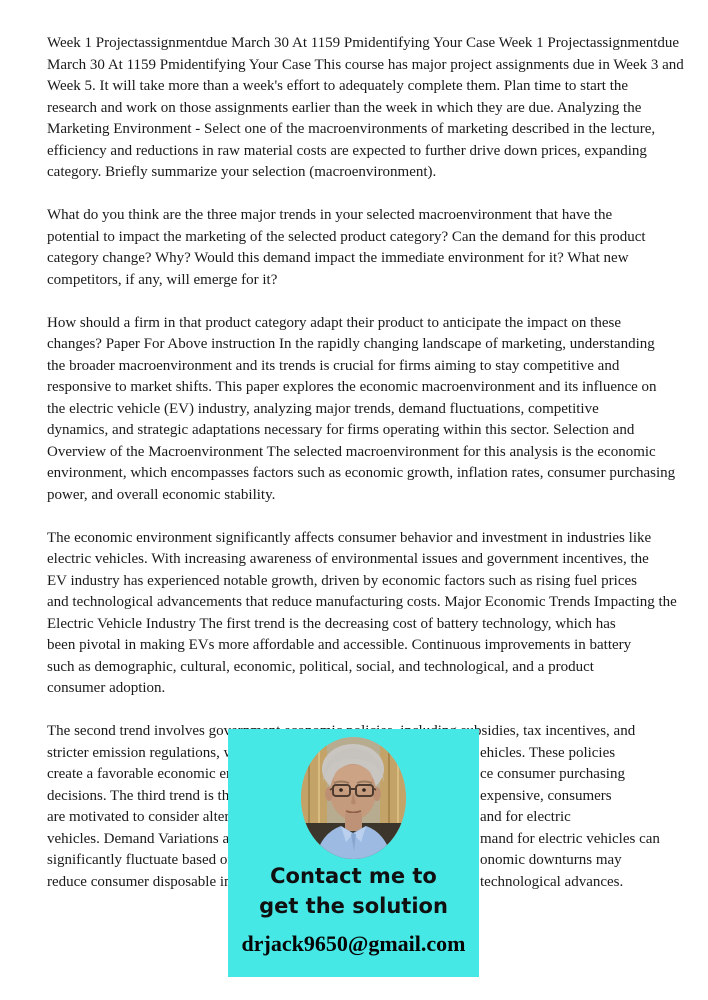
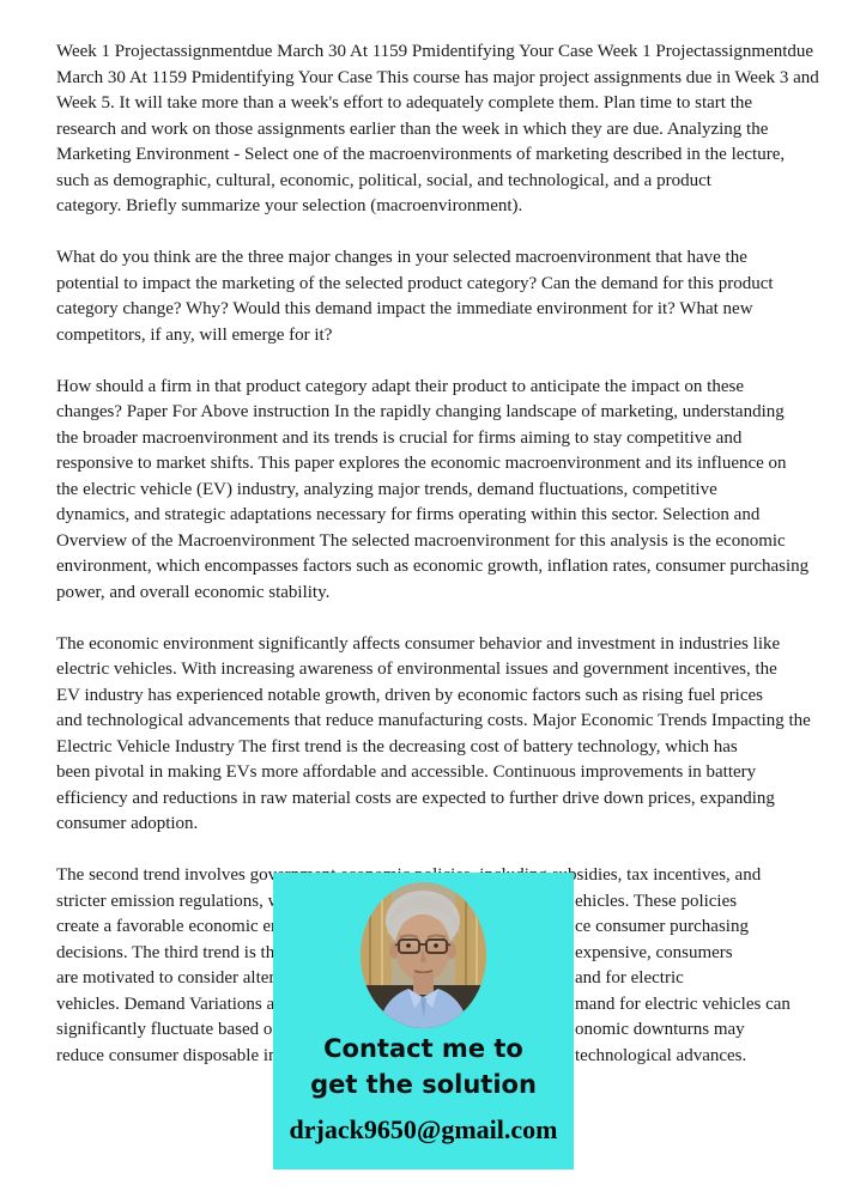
  Week 1 Projectassignmentdue March 30 At 1159 Pmidentifying Your Case Week 1 Projectassignmentdue
  March 30 At 1159 Pmidentifying Your Case This course has major project assignments due in Week 3 and
  Week 5. It will take more than a week's effort to adequately complete them. Plan time to start the
  research and work on those assignments earlier than the week in which they are due. Analyzing the
  Marketing Environment - Select one of the macroenvironments of marketing described in the lecture,
- efficiency and reductions in raw material costs are expected to further drive down prices, expanding
+ such as demographic, cultural, economic, political, social, and technological, and a product
  category. Briefly summarize your selection (macroenvironment).
- What do you think are the three major trends in your selected macroenvironment that have the
+ What do you think are the three major changes in your selected macroenvironment that have the
  potential to impact the marketing of the selected product category? Can the demand for this product
  category change? Why? Would this demand impact the immediate environment for it? What new
  competitors, if any, will emerge for it?
  How should a firm in that product category adapt their product to anticipate the impact on these
  changes? Paper For Above instruction In the rapidly changing landscape of marketing, understanding
  the broader macroenvironment and its trends is crucial for firms aiming to stay competitive and
  responsive to market shifts. This paper explores the economic macroenvironment and its influence on
  the electric vehicle (EV) industry, analyzing major trends, demand fluctuations, competitive
  dynamics, and strategic adaptations necessary for firms operating within this sector. Selection and
  Overview of the Macroenvironment The selected macroenvironment for this analysis is the economic
  environment, which encompasses factors such as economic growth, inflation rates, consumer purchasing
  power, and overall economic stability.
  The economic environment significantly affects consumer behavior and investment in industries like
  electric vehicles. With increasing awareness of environmental issues and government incentives, the
  EV industry has experienced notable growth, driven by economic factors such as rising fuel prices
  and technological advancements that reduce manufacturing costs. Major Economic Trends Impacting the
  Electric Vehicle Industry The first trend is the decreasing cost of battery technology, which has
  been pivotal in making EVs more affordable and accessible. Continuous improvements in battery
- such as demographic, cultural, economic, political, social, and technological, and a product
+ efficiency and reductions in raw material costs are expected to further drive down prices, expanding
  consumer adoption.
  stricter emission regulations,
  ehicles. These policies
  create a favorable economic e
  ce consumer purchasing
  decisions. The third trend is th
  expensive, consumers
  are motivated to consider alter
  and for electric
  vehicles. Demand Variations a
  mand for electric vehicles can
  significantly fluctuate based o
  onomic downturns may
  reduce consumer disposable i
  technological advances.
  Contact me to
  get the solution
  drjack9650@gmail.com
